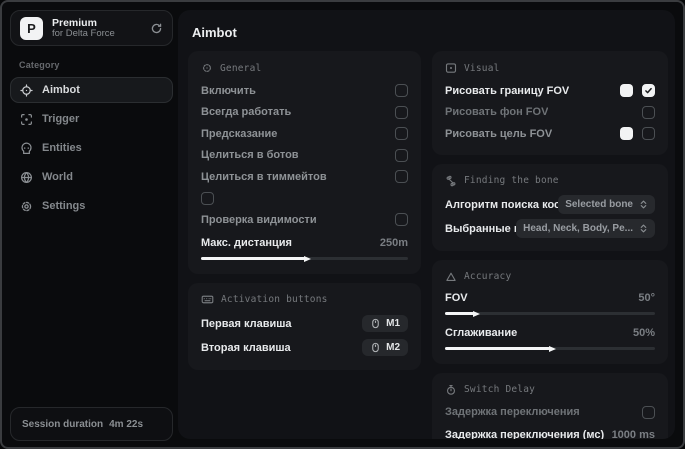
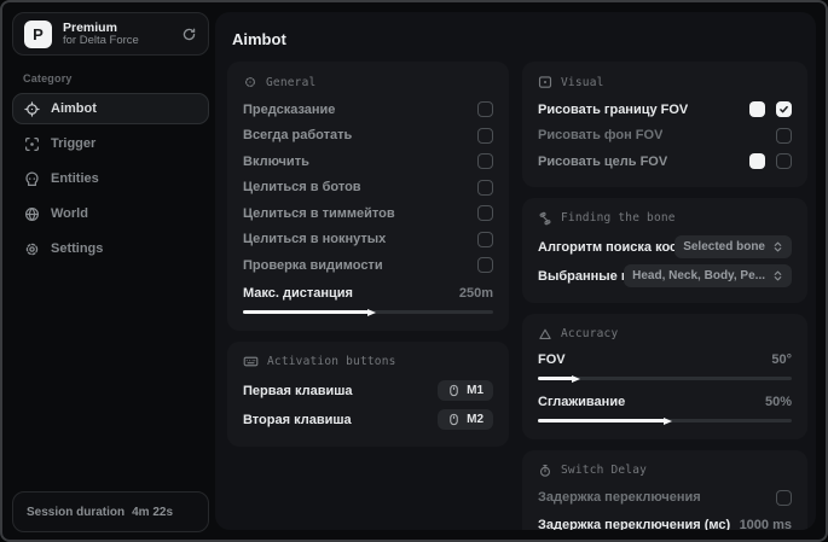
  P
  Premium
  for Delta Force
  Category
  Aimbot
  Trigger
  Entities
  World
  Settings
  Session duration
  4m 22s
  Aimbot
  General
- Включить
+ Предсказание
  Всегда работать
- Предсказание
+ Включить
  Целиться в ботов
  Целиться в тиммейтов
+ Целиться в нокнутых
  Проверка видимости
  Макс. дистанция
  250m
  Activation buttons
  Первая клавиша
  M1
  Вторая клавиша
  M2
  Visual
  Рисовать границу FOV
  Рисовать фон FOV
  Рисовать цель FOV
  Finding the bone
  Алгоритм поиска кос
  Selected bone
  Head, Neck, Body, Pe...
  Accuracy
  FOV
  50°
  Сглаживание
  50%
  Switch Delay
  Задержка переключения
  Задержка переключения (мс)
  1000 ms
